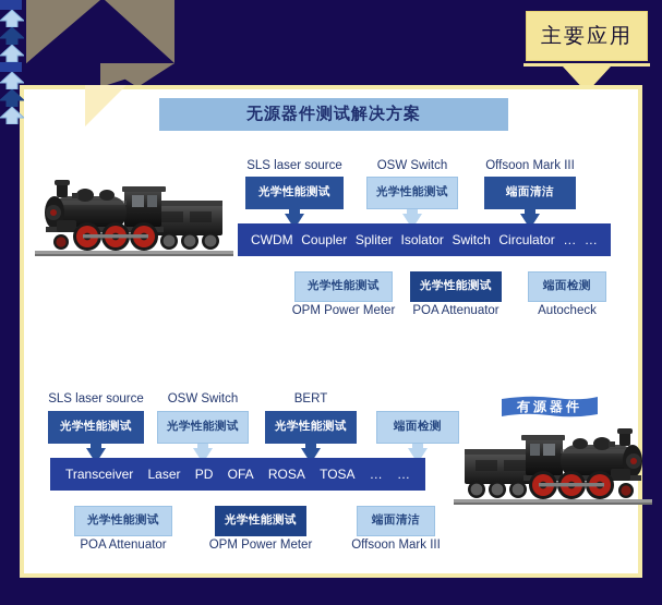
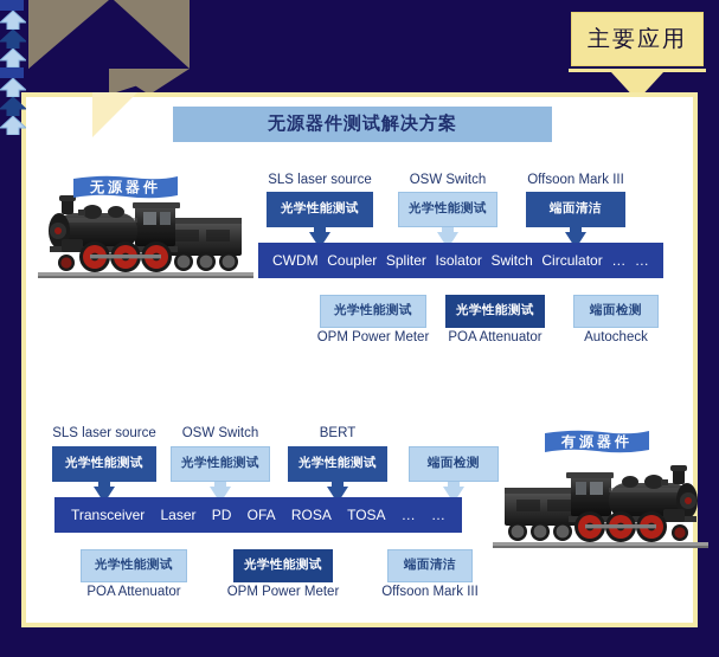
  主要应用
  无源器件测试解决方案
+ 无源器件
  SLS laser source
  光学性能测试
  OSW Switch
  光学性能测试
  Offsoon Mark III
  端面清洁
  CWDM
  Coupler
  Spliter
  Isolator
  Switch
  Circulator
  …
  …
  光学性能测试
  OPM Power Meter
  光学性能测试
  POA Attenuator
  端面检测
  Autocheck
  有源器件
  SLS laser source
  光学性能测试
  OSW Switch
  光学性能测试
  BERT
  光学性能测试
  端面检测
  Transceiver
  Laser
  PD
  OFA
  ROSA
  TOSA
  …
  …
  光学性能测试
  POA Attenuator
  光学性能测试
  OPM Power Meter
  端面清洁
  Offsoon Mark III
